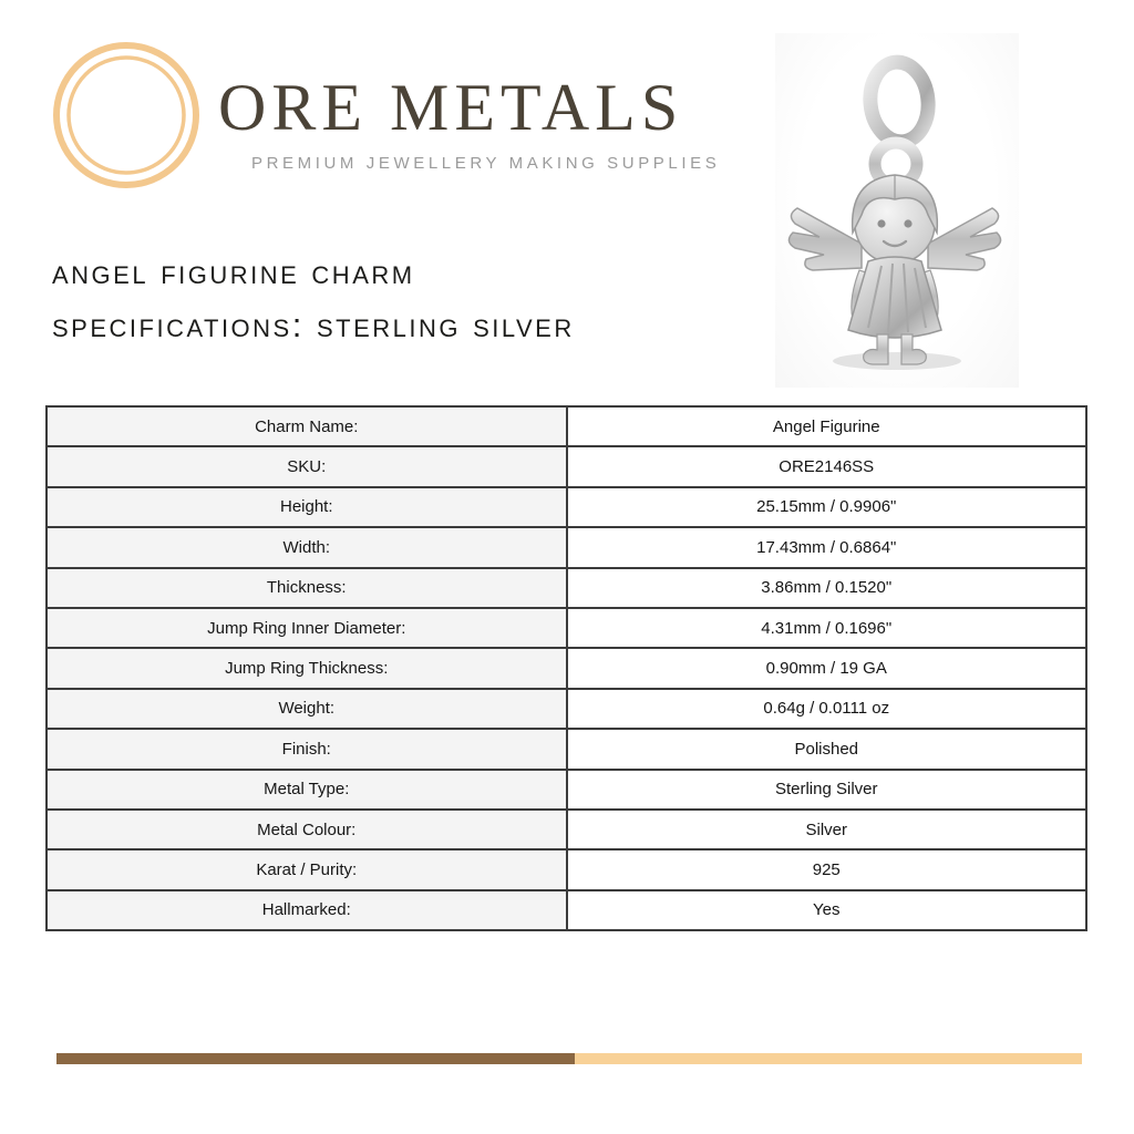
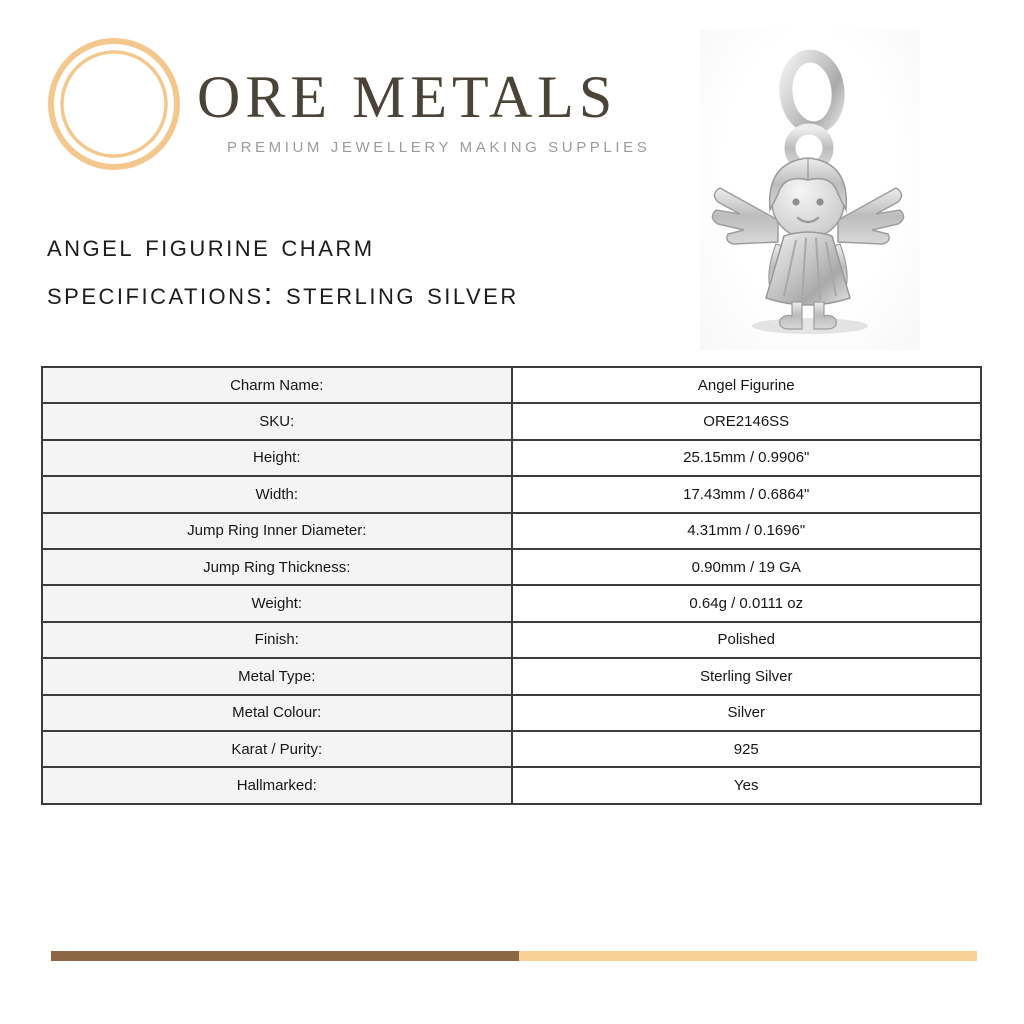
  ORE METALS
  PREMIUM JEWELLERY MAKING SUPPLIES
  angel figurine charm
  specifications: sterling silver
  Charm Name:	Angel Figurine
  SKU:	ORE2146SS
  Height:	25.15mm / 0.9906"
  Width:	17.43mm / 0.6864"
- Thickness:	3.86mm / 0.1520"
  Jump Ring Inner Diameter:	4.31mm / 0.1696"
  Jump Ring Thickness:	0.90mm / 19 GA
  Weight:	0.64g / 0.0111 oz
  Finish:	Polished
  Metal Type:	Sterling Silver
  Metal Colour:	Silver
  Karat / Purity:	925
  Hallmarked:	Yes
